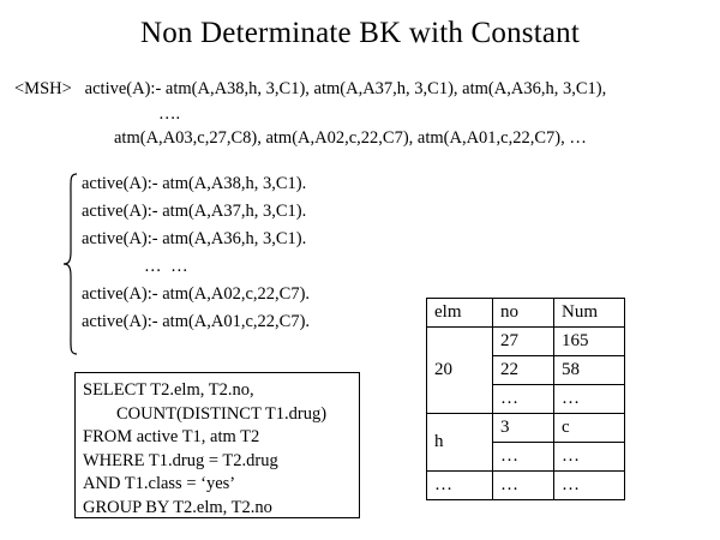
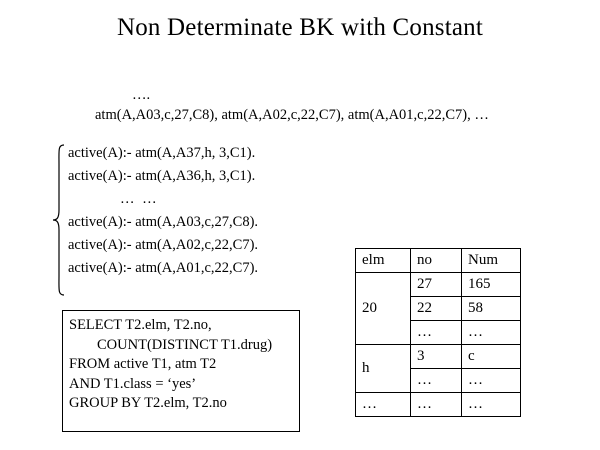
  Non Determinate BK with Constant
- <MSH> active(A):- atm(A,A38,h, 3,C1), atm(A,A37,h, 3,C1), atm(A,A36,h, 3,C1),
  ….
  atm(A,A03,c,27,C8), atm(A,A02,c,22,C7), atm(A,A01,c,22,C7), …
- active(A):- atm(A,A38,h, 3,C1).
  active(A):- atm(A,A37,h, 3,C1).
  active(A):- atm(A,A36,h, 3,C1).
  … …
+ active(A):- atm(A,A03,c,27,C8).
  active(A):- atm(A,A02,c,22,C7).
  active(A):- atm(A,A01,c,22,C7).
  SELECT T2.elm, T2.no,
  COUNT(DISTINCT T1.drug)
  FROM active T1, atm T2
- WHERE T1.drug = T2.drug
  AND T1.class = ‘yes’
  GROUP BY T2.elm, T2.no
  elm	no	Num
  20	27	165
  22	58
  …	…
  h	3	c
  …	…
  …	…	…
